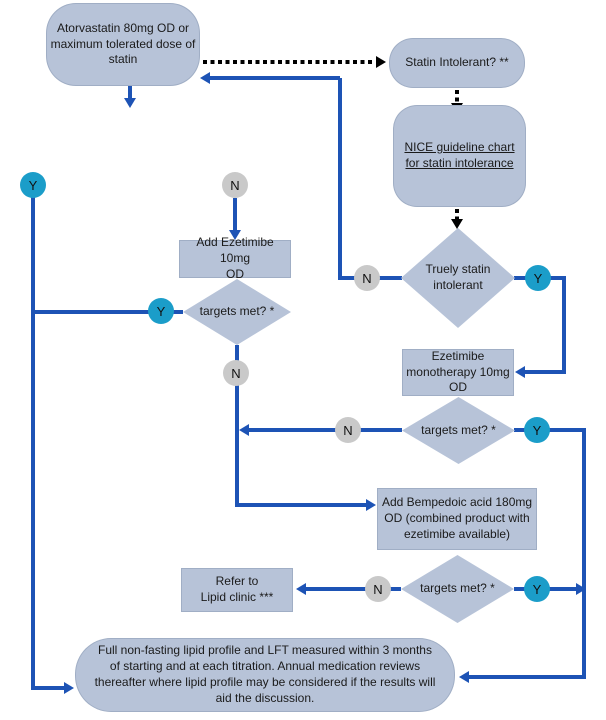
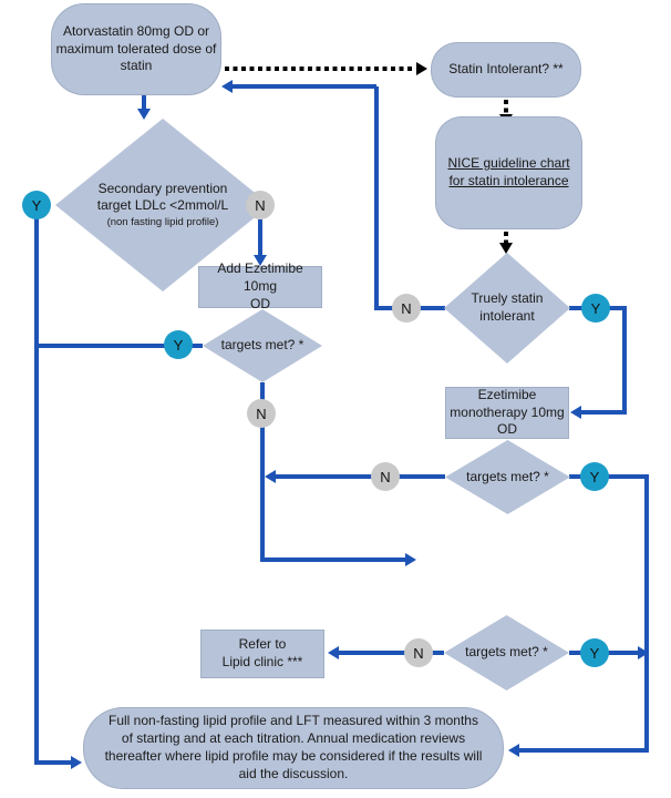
  Atorvastatin 80mg OD or
  maximum tolerated dose of
  statin
  Statin Intolerant? **
  NICE guideline chart
  for statin intolerance
+ Secondary prevention
+ target LDLc <2mmol/L
+ (non fasting lipid profile)
  Truely statin
  intolerant
  Add Ezetimibe 10mg
  OD
  targets met? *
  Ezetimibe
  monotherapy 10mg
  OD
  targets met? *
- Add Bempedoic acid 180mg
- OD (combined product with
- ezetimibe available)
  targets met? *
  Refer to
  Lipid clinic ***
  Full non-fasting lipid profile and LFT measured within 3 months
  of starting and at each titration. Annual medication reviews
  thereafter where lipid profile may be considered if the results will
  aid the discussion.
  Y
  N
  Y
  N
  N
  Y
  N
  Y
  N
  Y
